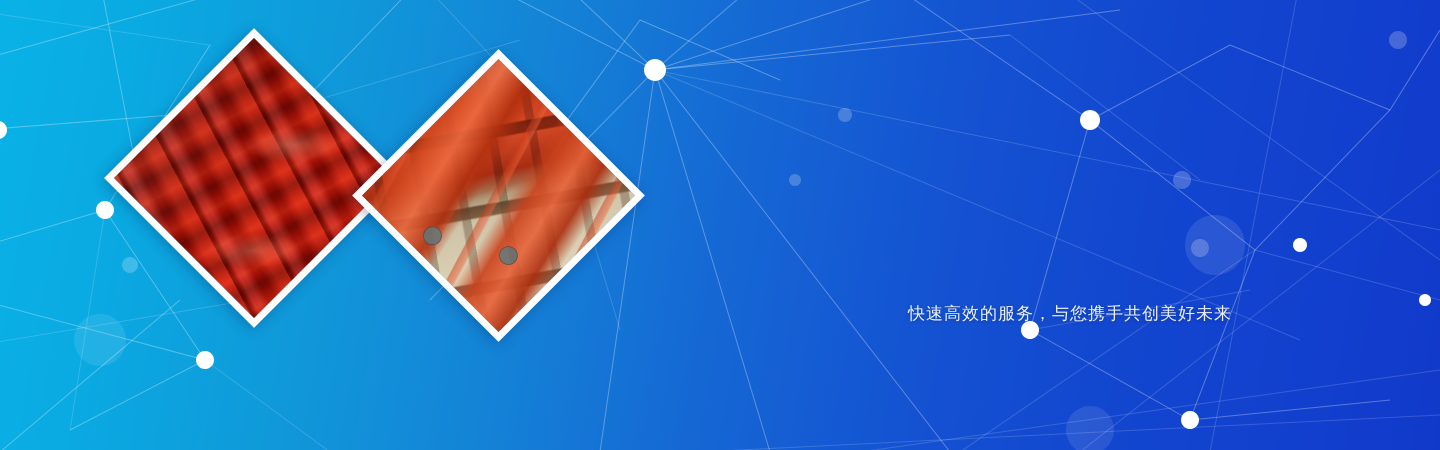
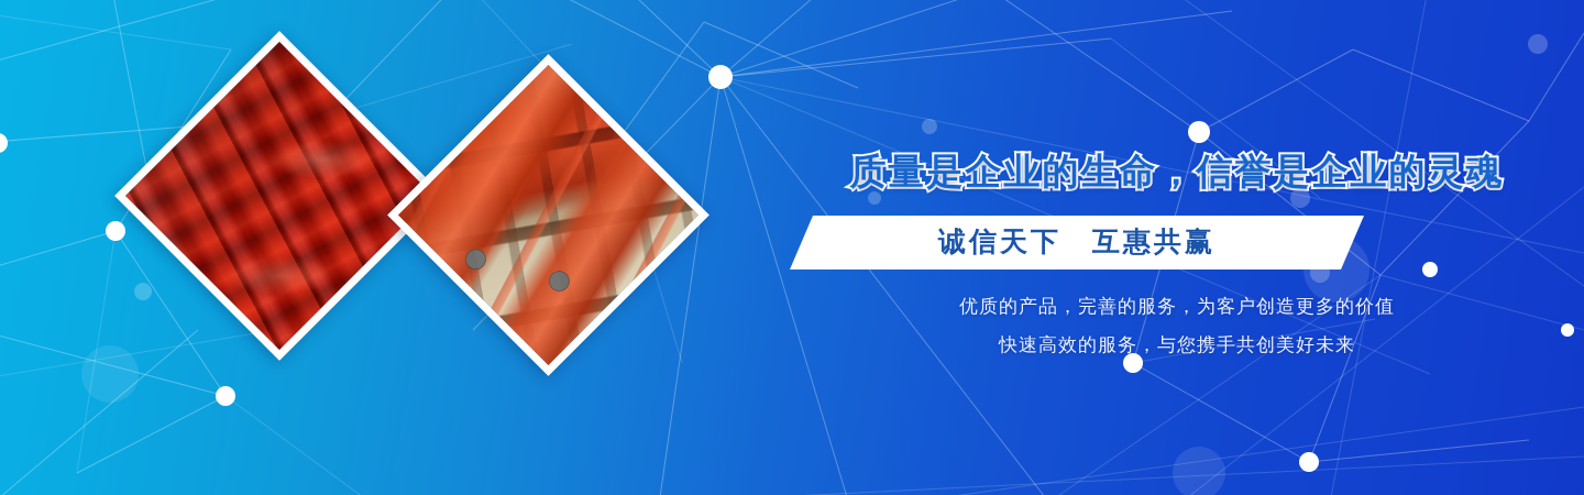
+ 质量是企业的生命，信誉是企业的灵魂
+ 诚信天下 互惠共赢
+ 优质的产品，完善的服务，为客户创造更多的价值
  快速高效的服务，与您携手共创美好未来
